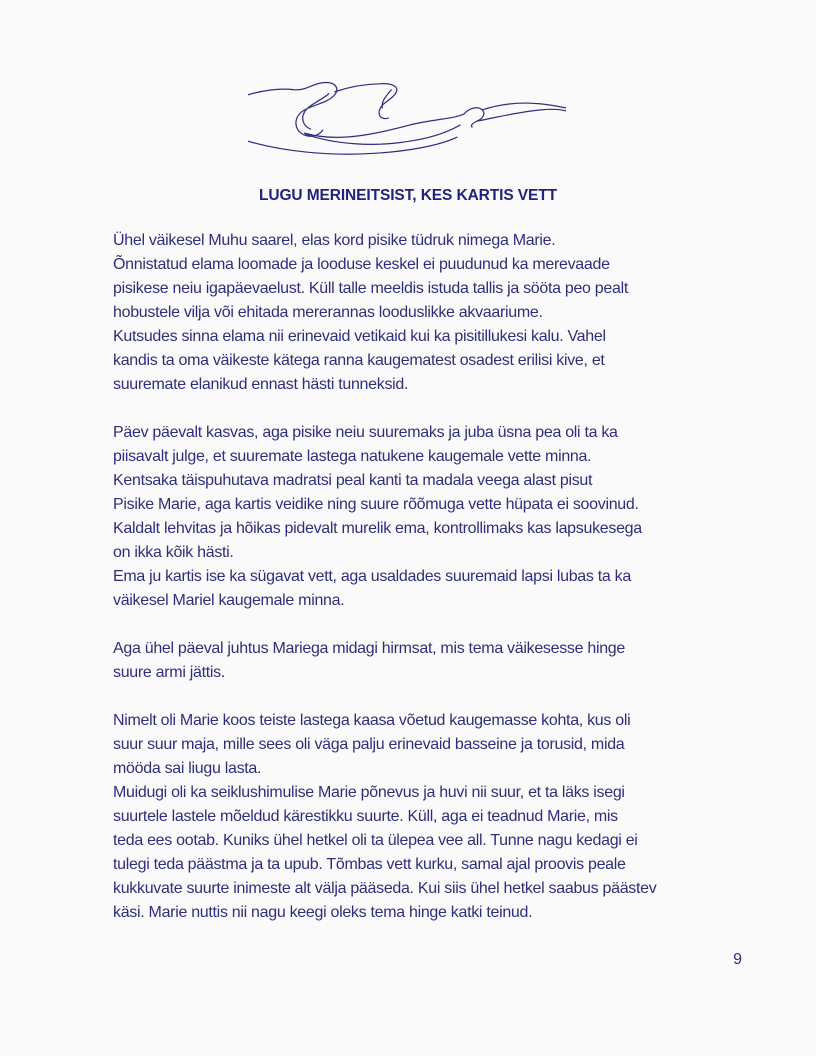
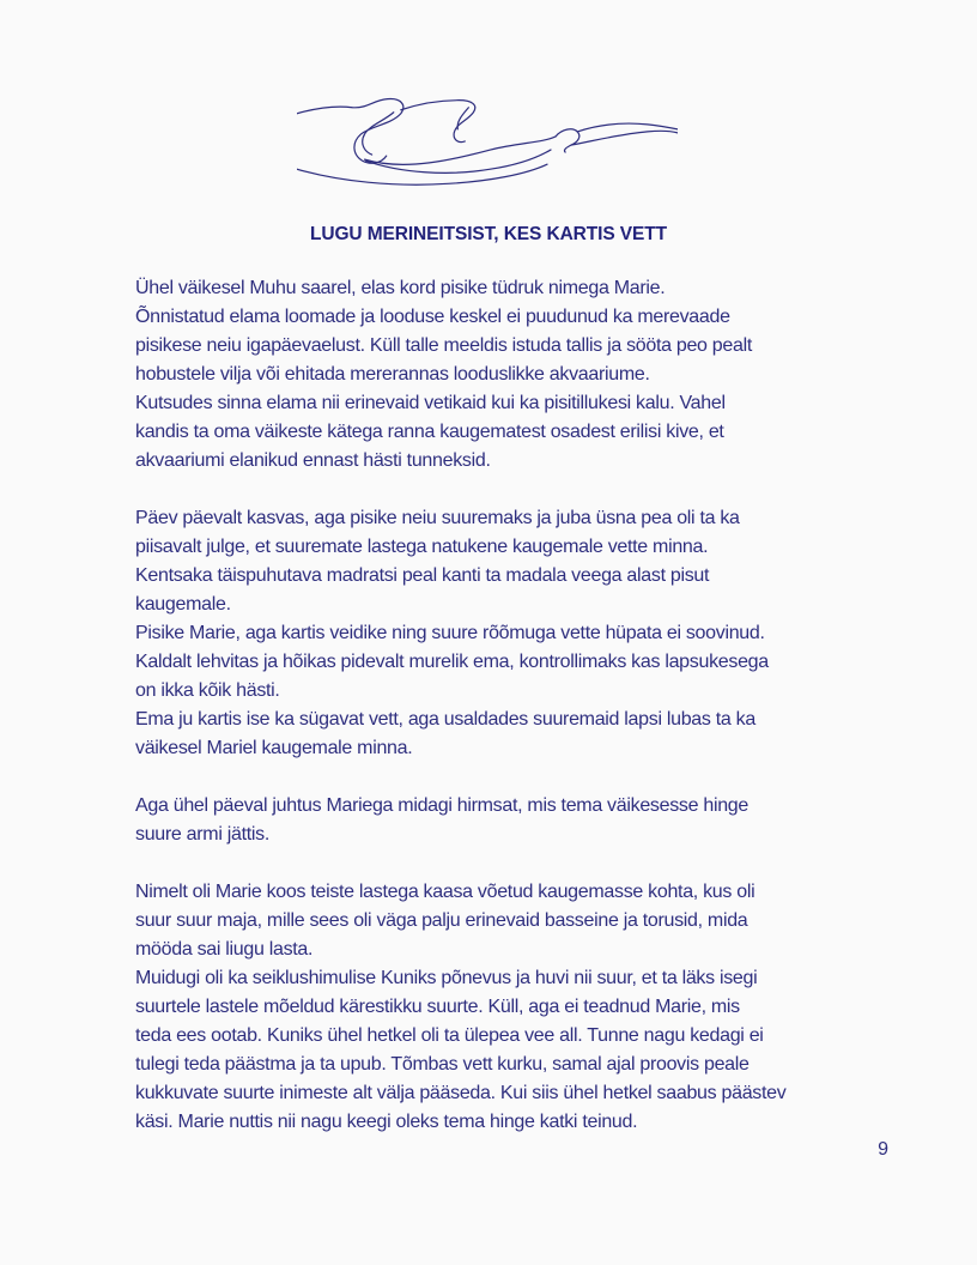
  LUGU MERINEITSIST, KES KARTIS VETT
  Ühel väikesel Muhu saarel, elas kord pisike tüdruk nimega Marie.
  Õnnistatud elama loomade ja looduse keskel ei puudunud ka merevaade
  pisikese neiu igapäevaelust. Küll talle meeldis istuda tallis ja sööta peo pealt
  hobustele vilja või ehitada mererannas looduslikke akvaariume.
  Kutsudes sinna elama nii erinevaid vetikaid kui ka pisitillukesi kalu. Vahel
  kandis ta oma väikeste kätega ranna kaugematest osadest erilisi kive, et
- suuremate elanikud ennast hästi tunneksid.
+ akvaariumi elanikud ennast hästi tunneksid.
  Päev päevalt kasvas, aga pisike neiu suuremaks ja juba üsna pea oli ta ka
  piisavalt julge, et suuremate lastega natukene kaugemale vette minna.
  Kentsaka täispuhutava madratsi peal kanti ta madala veega alast pisut
+ kaugemale.
  Pisike Marie, aga kartis veidike ning suure rõõmuga vette hüpata ei soovinud.
  Kaldalt lehvitas ja hõikas pidevalt murelik ema, kontrollimaks kas lapsukesega
  on ikka kõik hästi.
  Ema ju kartis ise ka sügavat vett, aga usaldades suuremaid lapsi lubas ta ka
  väikesel Mariel kaugemale minna.
  Aga ühel päeval juhtus Mariega midagi hirmsat, mis tema väikesesse hinge
  suure armi jättis.
  Nimelt oli Marie koos teiste lastega kaasa võetud kaugemasse kohta, kus oli
  suur suur maja, mille sees oli väga palju erinevaid basseine ja torusid, mida
  mööda sai liugu lasta.
- Muidugi oli ka seiklushimulise Marie põnevus ja huvi nii suur, et ta läks isegi
+ Muidugi oli ka seiklushimulise Kuniks põnevus ja huvi nii suur, et ta läks isegi
  suurtele lastele mõeldud kärestikku suurte. Küll, aga ei teadnud Marie, mis
  teda ees ootab. Kuniks ühel hetkel oli ta ülepea vee all. Tunne nagu kedagi ei
  tulegi teda päästma ja ta upub. Tõmbas vett kurku, samal ajal proovis peale
  kukkuvate suurte inimeste alt välja pääseda. Kui siis ühel hetkel saabus päästev
  käsi. Marie nuttis nii nagu keegi oleks tema hinge katki teinud.
  9
